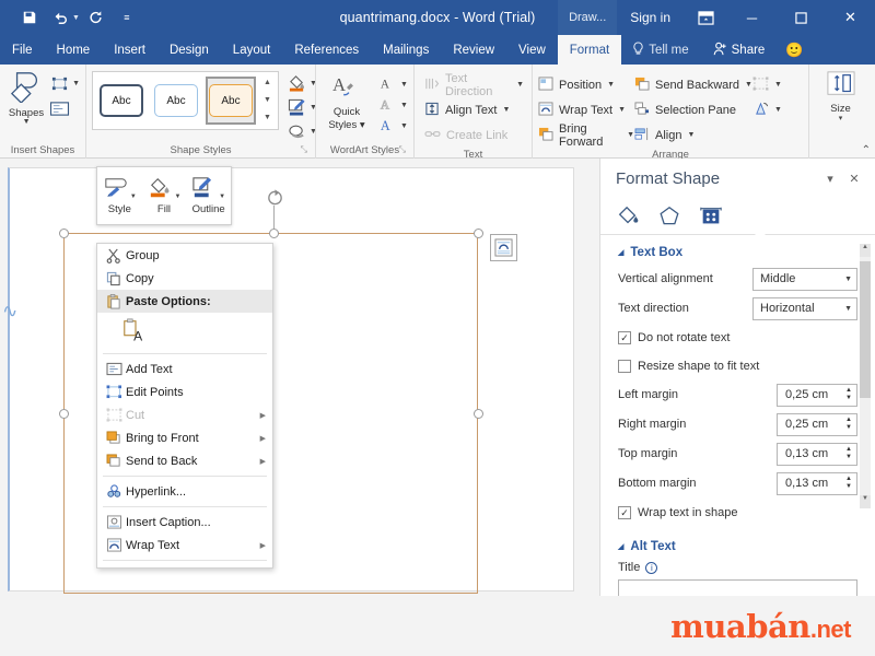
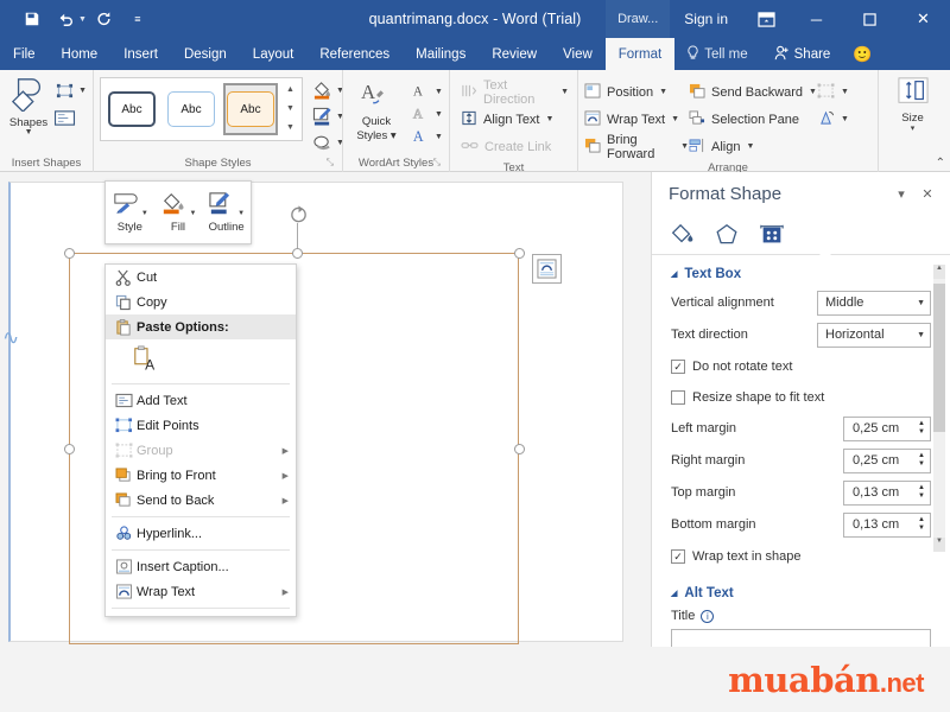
  ≡
  quantrimang.docx - Word (Trial)
  Draw...
  Sign in
  ─
  ✕
  File
  Home
  Insert
  Design
  Layout
  References
  Mailings
  Review
  View
  Format
  Tell me
  Share
  🙂
  Shapes
  Insert Shapes
  Abc
  Abc
  Abc
  Shape Styles
  ⤡
  A
  Quick
  Styles ▾
  A
  A
  A
  WordArt Styles
  ⤡
  Text Direction
  Align Text
  Create Link
  Text
  Position
  Wrap Text
  Bring Forward
  Send Backward
  Selection Pane
  Align
  Arrange
  Size
  ⌃
  ∿
  Style
  Fill
  Outline
- Group
+ Cut
  Copy
  Paste Options:
  A
  Add Text
  Edit Points
- Cut
+ Group
  Bring to Front
  Send to Back
  Hyperlink...
  Insert Caption...
  Wrap Text
  Format Shape
  ▾
  ✕
  Text Box
  Vertical alignment
  Middle
  Text direction
  Horizontal
  ✓
  Do not rotate text
  Resize shape to fit text
  Left margin
  0,25 cm
  Right margin
  0,25 cm
  Top margin
  0,13 cm
  Bottom margin
  0,13 cm
  ✓
  Wrap text in shape
  Alt Text
  Title
  i
  muabán.net
